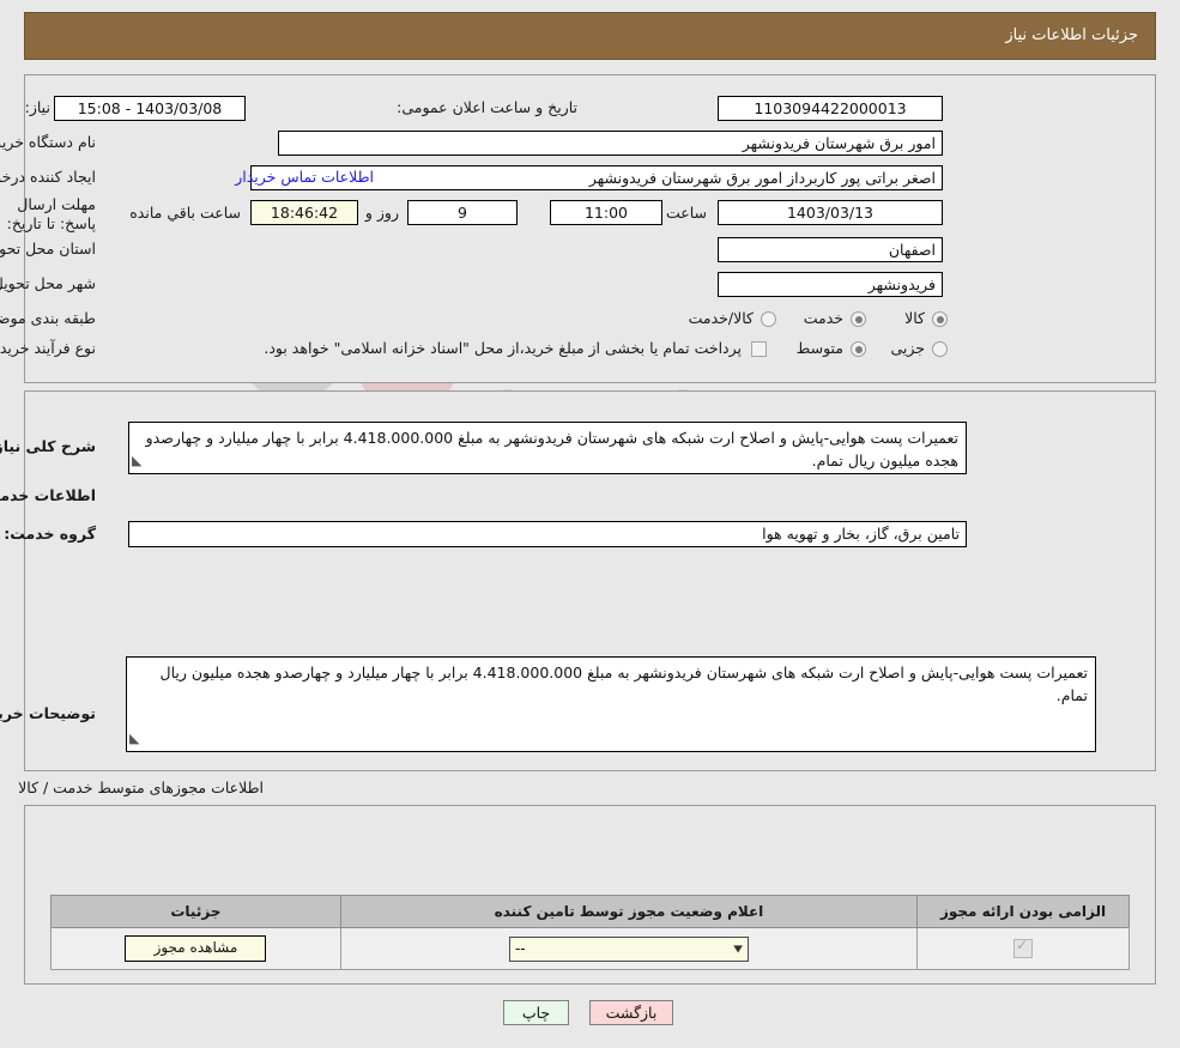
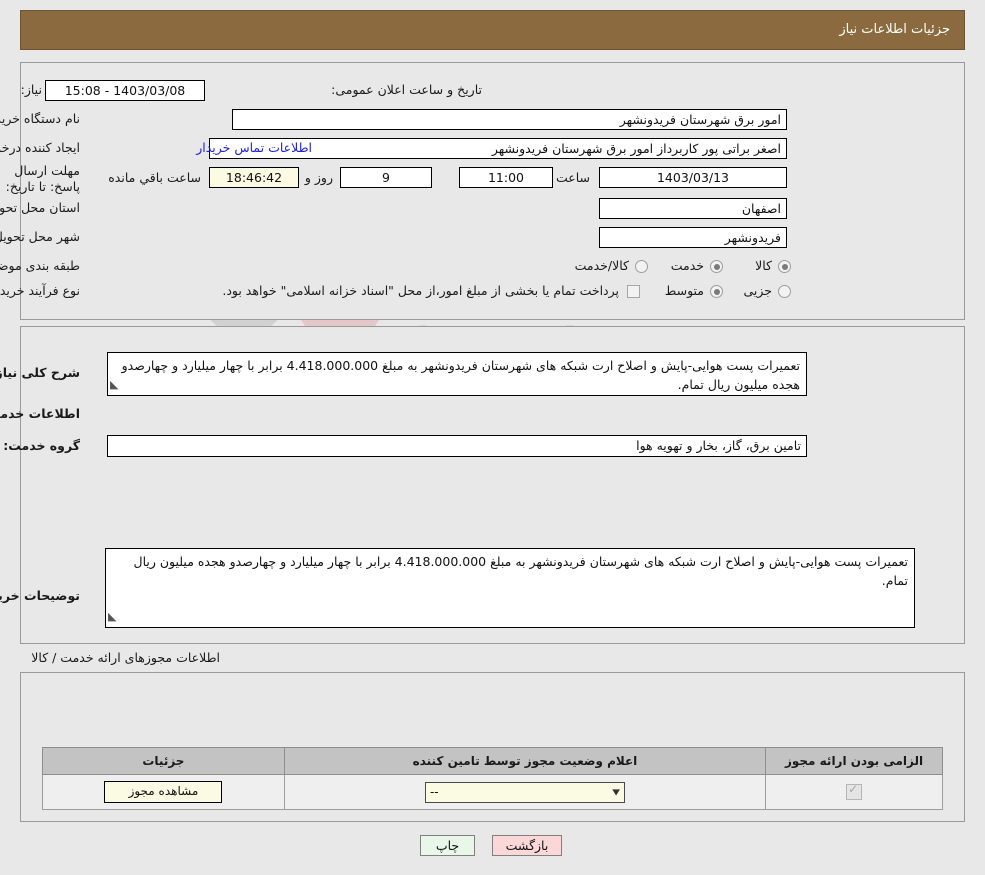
  جزئیات اطلاعات نیاز
- 1103094422000013
  تاریخ و ساعت اعلان عمومی:
  1403/03/08 - 15:08
  نام دستگاه خری
  امور برق شهرستان فریدونشهر
  ایجاد کننده درخ
  اصغر براتی پور کاربرداز امور برق شهرستان فریدونشهر
  اطلاعات تماس خریدار
  مهلت ارسال پاسخ: تا تاریخ:
  1403/03/13
  ساعت
  11:00
  9
  روز و
  18:46:42
  ساعت باقي مانده
  استان محل تحو
  اصفهان
  شهر محل تحوی
  فریدونشهر
  طبقه بندی موض
  کالا
  خدمت
  کالا/خدمت
  نوع فرآیند خرید
  جزیی
  متوسط
- پرداخت تمام یا بخشی از مبلغ خرید،از محل "اسناد خزانه اسلامی" خواهد بود.
+ پرداخت تمام یا بخشی از مبلغ امور،از محل "اسناد خزانه اسلامی" خواهد بود.
  شرح کلی نیا
  تعمیرات پست هوایی-پایش و اصلاح ارت شبکه های شهرستان فریدونشهر به مبلغ 4.418.000.000 برابر با چهار میلیارد و چهارصدو هجده میلیون ریال تمام.
  گروه خدمت:
  تامین برق، گاز، بخار و تهویه هوا
  توضیحات خری
  تعمیرات پست هوایی-پایش و اصلاح ارت شبکه های شهرستان فریدونشهر به مبلغ 4.418.000.000 برابر با چهار میلیارد و چهارصدو هجده میلیون ریال تمام.
- اطلاعات مجوزهای متوسط خدمت / کالا
+ اطلاعات مجوزهای ارائه خدمت / کالا
  الزامی بودن ارائه مجوز	اعلام وضعیت مجوز توسط تامین کننده	جزئیات
  	▼ --	مشاهده مجوز
  چاپ
  بازگشت
